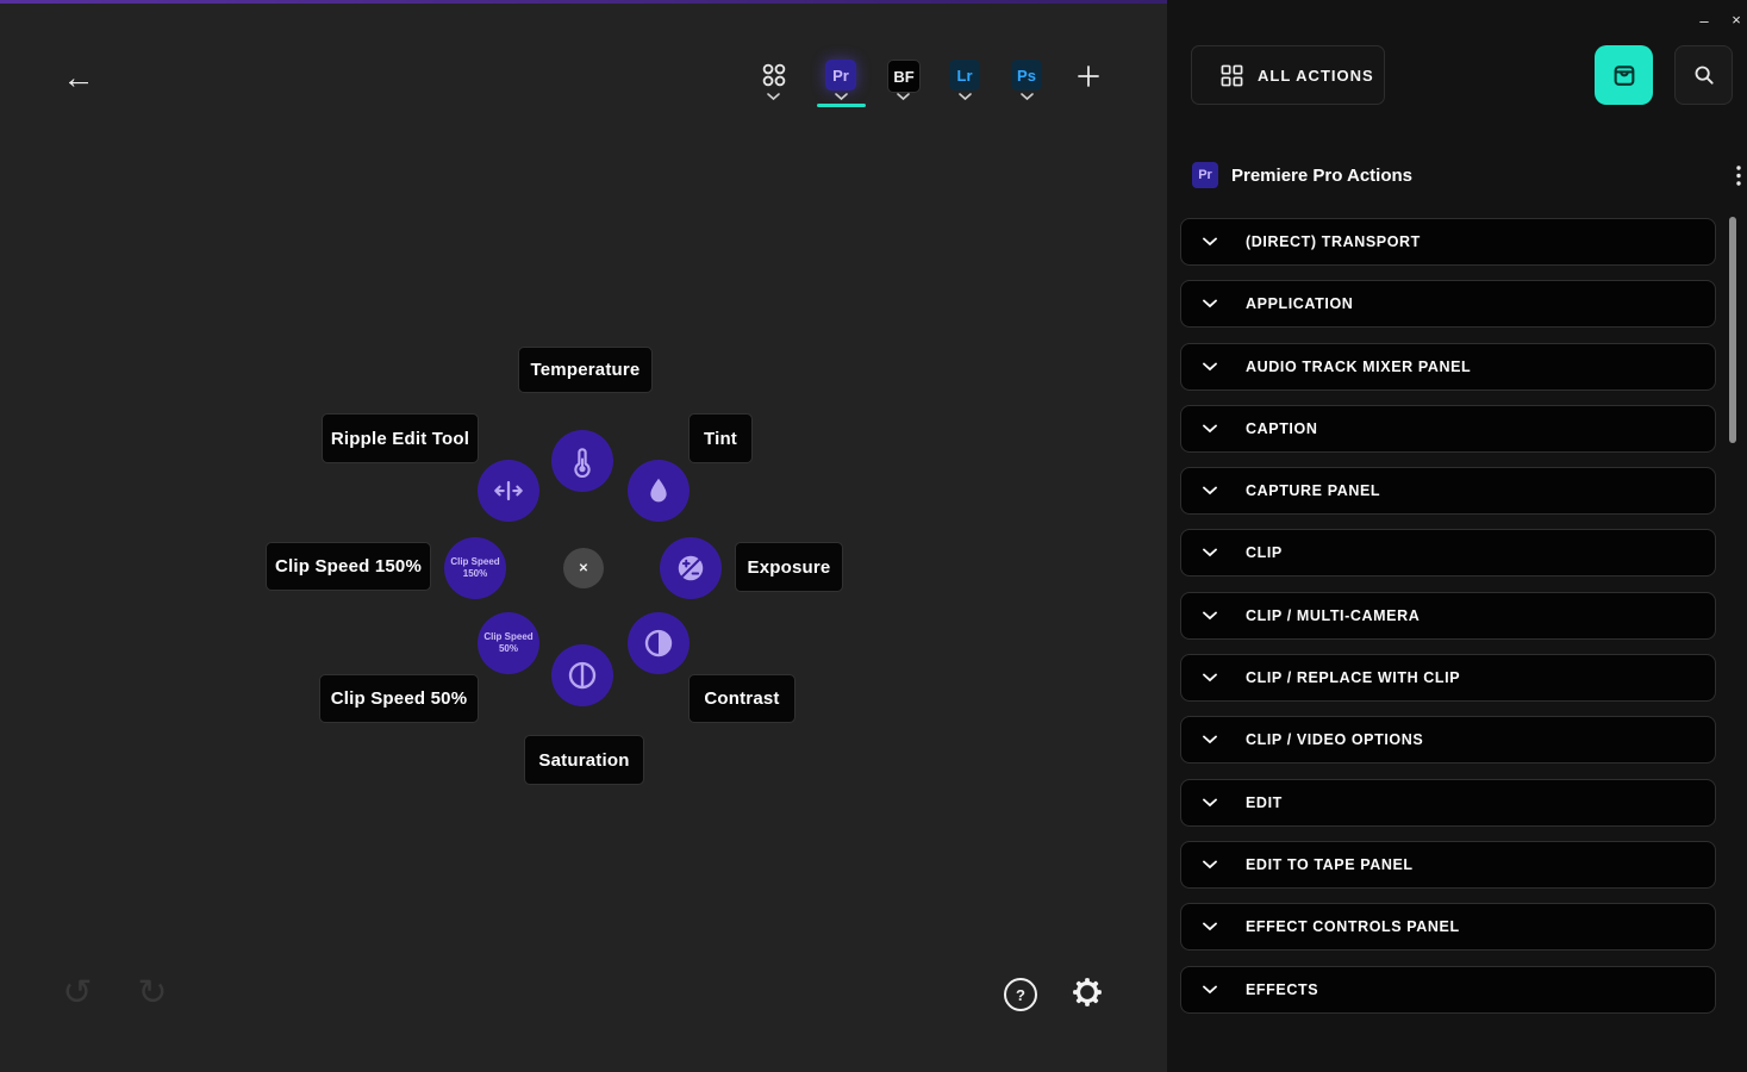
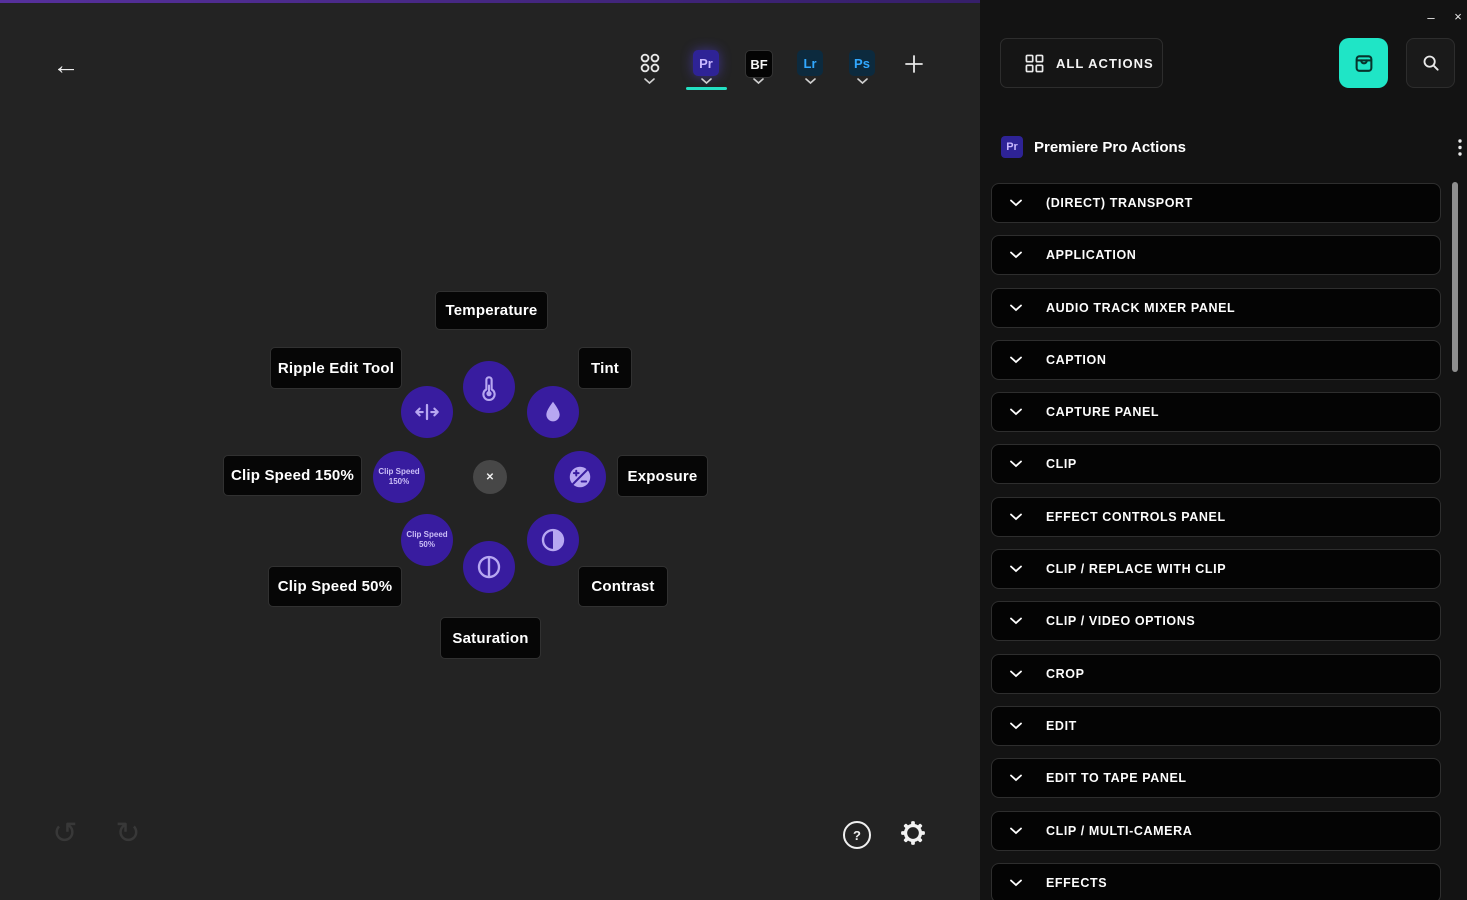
  ←
  Pr
  BF
  Lr
  Ps
  Clip Speed 150%
  Clip Speed 50%
  ✕
  Temperature
  Ripple Edit Tool
  Tint
  Clip Speed 150%
  Exposure
  Clip Speed 50%
  Contrast
  Saturation
  ?
  –
  ×
  ALL ACTIONS
  Pr
  Premiere Pro Actions
  (DIRECT) TRANSPORT
  APPLICATION
  AUDIO TRACK MIXER PANEL
  CAPTION
  CAPTURE PANEL
  CLIP
- CLIP / MULTI-CAMERA
+ EFFECT CONTROLS PANEL
  CLIP / REPLACE WITH CLIP
  CLIP / VIDEO OPTIONS
+ CROP
  EDIT
  EDIT TO TAPE PANEL
- EFFECT CONTROLS PANEL
+ CLIP / MULTI-CAMERA
  EFFECTS
